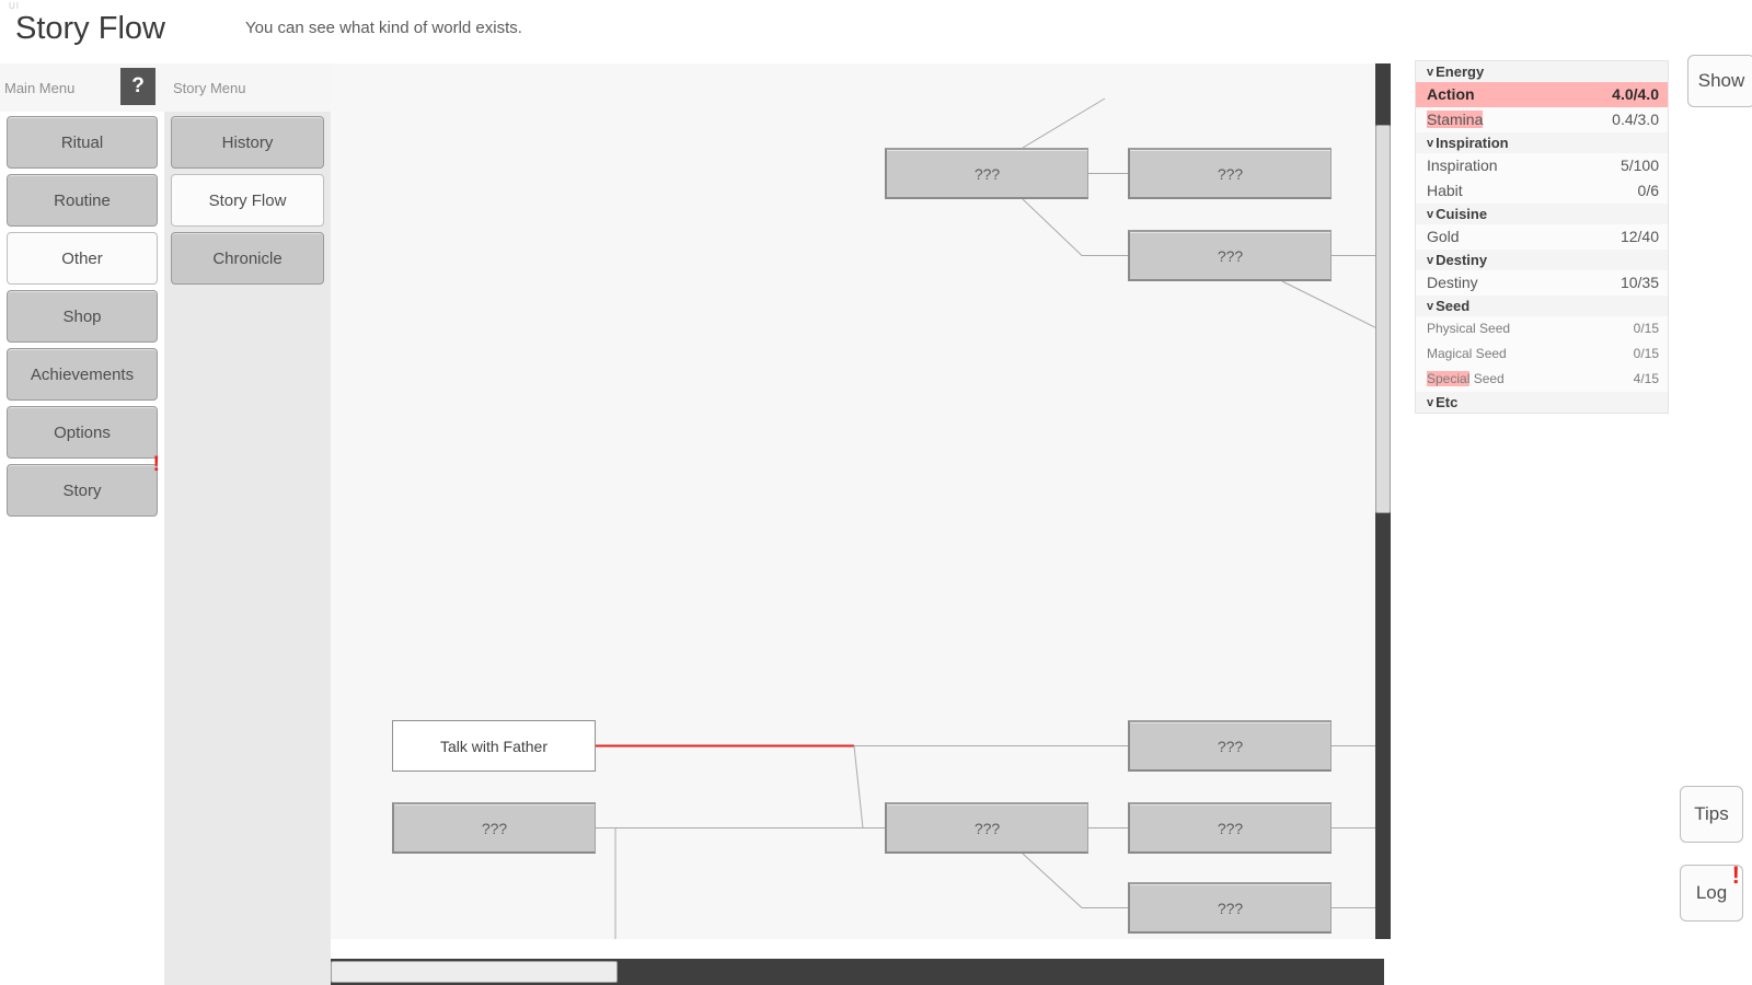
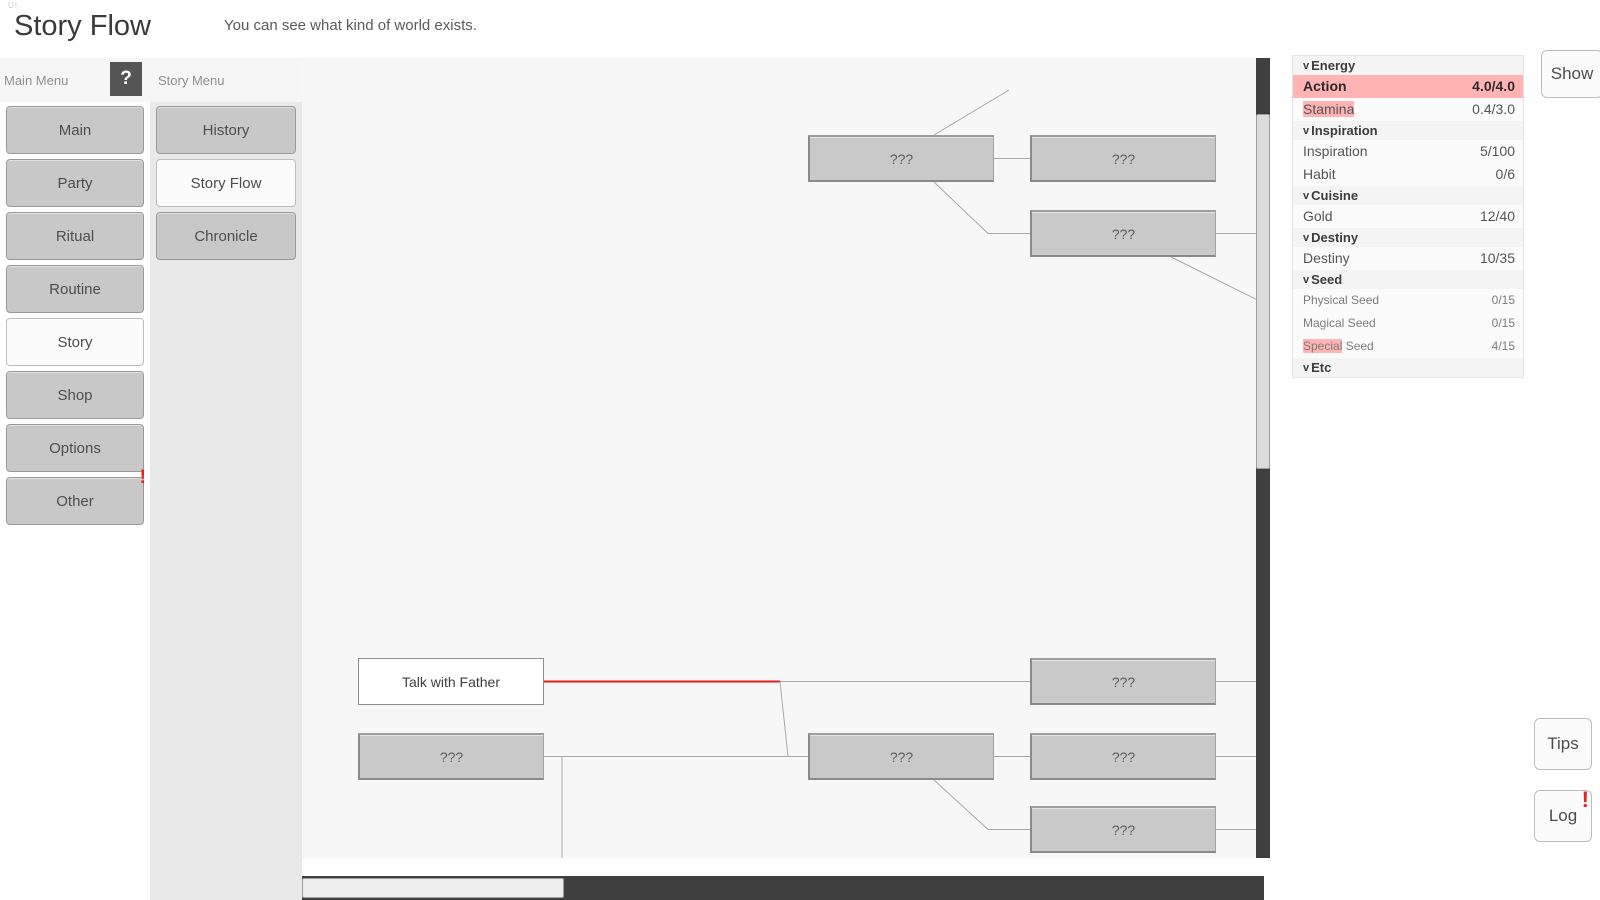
  UI
  Story Flow
  You can see what kind of world exists.
  Main Menu
  Story Menu
  ?
+ Main
+ Party
  Ritual
  Routine
- Other
+ Story
  Shop
- Achievements
  Options
- Story
+ Other
  !
  History
  Story Flow
  Chronicle
  ???
  ???
  ???
  Talk with Father
  ???
  ???
  ???
  ???
  ???
  v
  Energy
  Action
  4.0/4.0
  Stamina
  0.4/3.0
  v
  Inspiration
  Inspiration
  5/100
  Habit
  0/6
  v
  Cuisine
  Gold
  12/40
  v
  Destiny
  Destiny
  10/35
  v
  Seed
  Physical Seed
  0/15
  Magical Seed
  0/15
  Special Seed
  4/15
  v
  Etc
  Show
  Tips
  Log
  !
